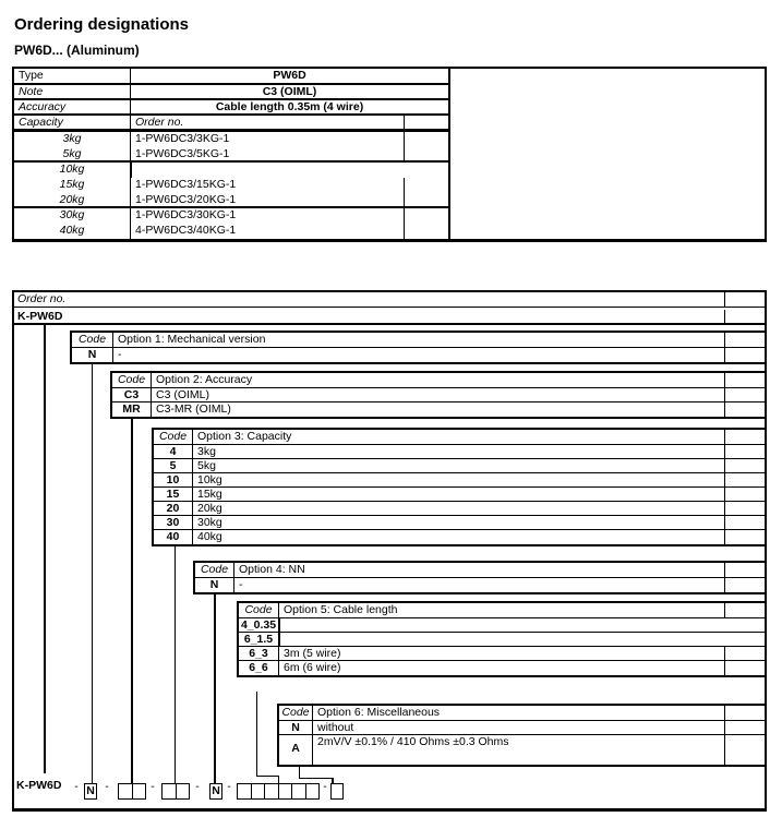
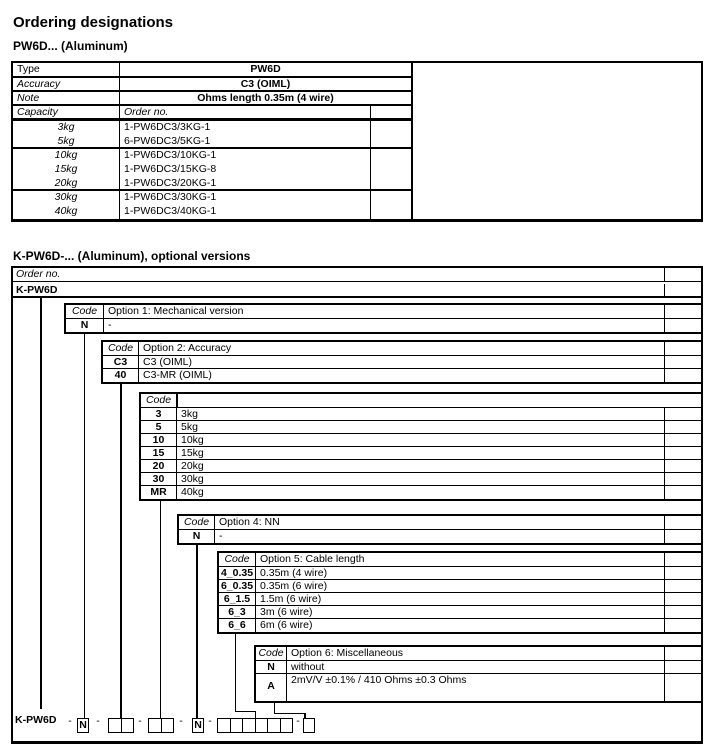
  Ordering designations
  PW6D... (Aluminum)
  Type
  PW6D
- Note
+ Accuracy
  C3 (OIML)
- Accuracy
+ Note
- Cable length 0.35m (4 wire)
+ Ohms length 0.35m (4 wire)
  Capacity
  Order no.
  3kg
  1-PW6DC3/3KG-1
  5kg
- 1-PW6DC3/5KG-1
+ 6-PW6DC3/5KG-1
  10kg
+ 1-PW6DC3/10KG-1
  15kg
- 1-PW6DC3/15KG-1
+ 1-PW6DC3/15KG-8
  20kg
  1-PW6DC3/20KG-1
  30kg
  1-PW6DC3/30KG-1
  40kg
- 4-PW6DC3/40KG-1
+ 1-PW6DC3/40KG-1
+ K-PW6D-... (Aluminum), optional versions
  Order no.
  K-PW6D
  Code
  Option 1: Mechanical version
  N
  -
  Code
  Option 2: Accuracy
  C3
  C3 (OIML)
- MR
+ 40
  C3-MR (OIML)
  Code
- Option 3: Capacity
- 4
+ 3
  3kg
  5
  5kg
  10
  10kg
  15
  15kg
  20
  20kg
  30
  30kg
- 40
+ MR
  40kg
  Code
  Option 4: NN
  N
  -
  Code
  Option 5: Cable length
  4_0.35
+ 0.35m (4 wire)
+ 6_0.35
+ 0.35m (6 wire)
  6_1.5
+ 1.5m (6 wire)
  6_3
- 3m (5 wire)
+ 3m (6 wire)
  6_6
  6m (6 wire)
  Code
  Option 6: Miscellaneous
  N
  without
  A
  2mV/V ±0.1% / 410 Ohms ±0.3 Ohms
  K-PW6D
  -
  N
  -
  -
  -
  N
  -
  -
